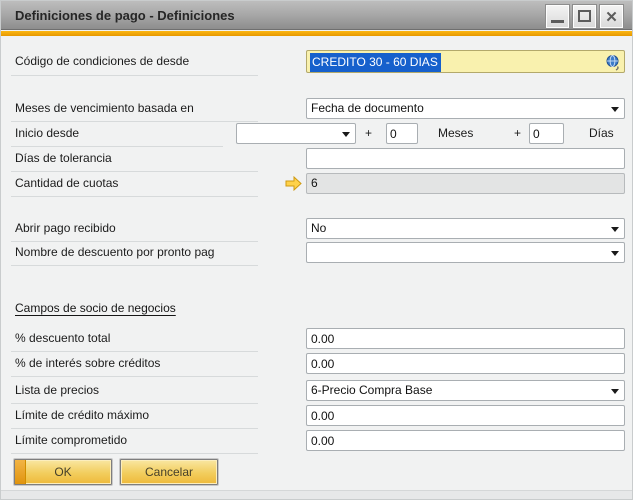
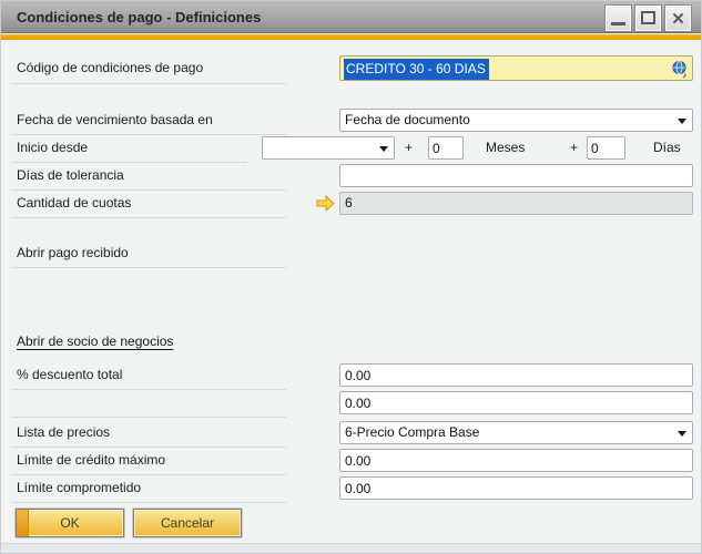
- Definiciones de pago - Definiciones
+ Condiciones de pago - Definiciones
  ✕
- Código de condiciones de desde
+ Código de condiciones de pago
  CREDITO 30 - 60 DIAS
- Meses de vencimiento basada en
+ Fecha de vencimiento basada en
  Fecha de documento
  Inicio desde
  +
  0
  Meses
  +
  0
  Días
  Días de tolerancia
  Cantidad de cuotas
  6
  Abrir pago recibido
- No
- Nombre de descuento por pronto pag
- Campos de socio de negocios
+ Abrir de socio de negocios
  % descuento total
  0.00
- % de interés sobre créditos
  0.00
  Lista de precios
  6-Precio Compra Base
  Límite de crédito máximo
  0.00
  Límite comprometido
  0.00
  OK
  Cancelar
